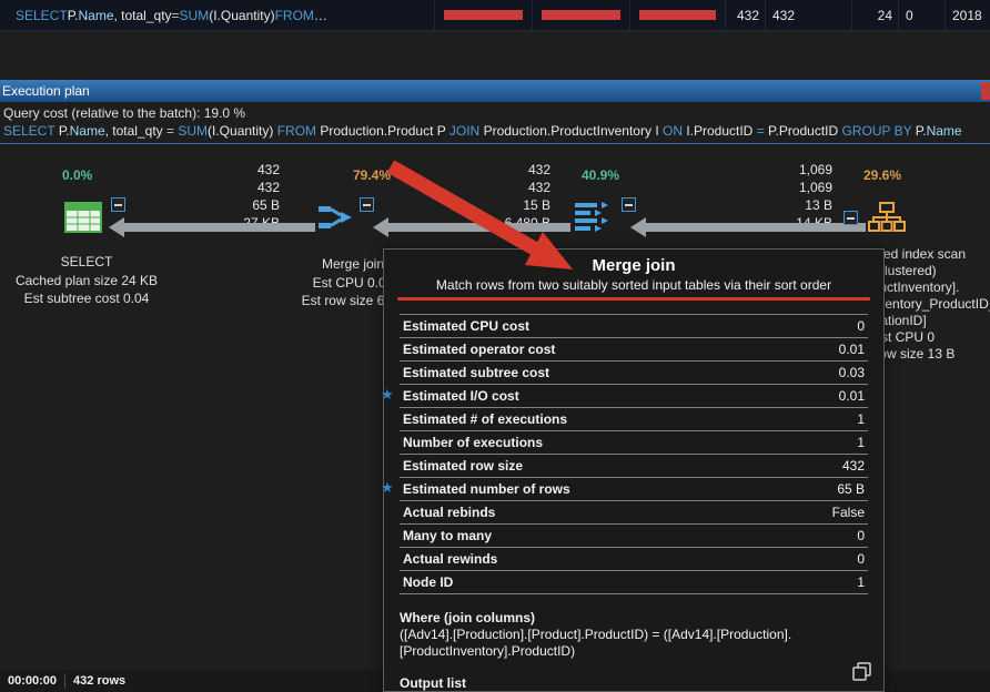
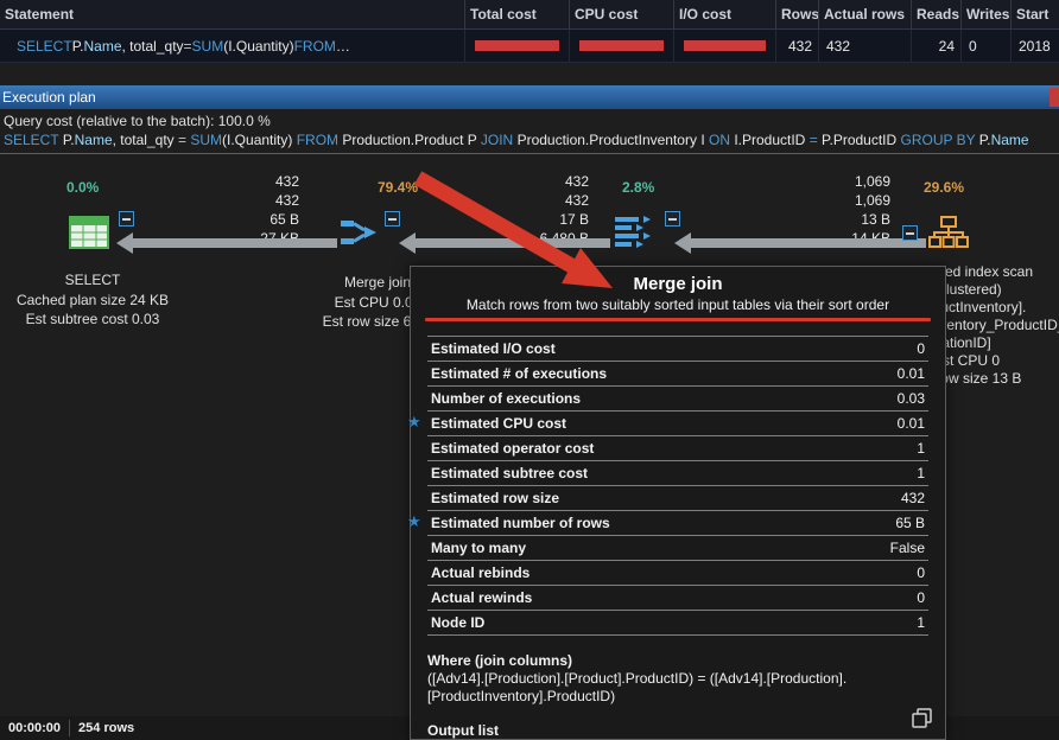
+ Statement
+ Total cost
+ CPU cost
+ I/O cost
+ Rows
+ Actual rows
+ Reads
+ Writes
+ Start
  SELECT
  P.
  Name
  , total_qty
  =
  SUM
  (I.Quantity)
  FROM
  …
  432
  432
  24
  0
  2018
  Execution plan
- Query cost (relative to the batch): 19.0 %
+ Query cost (relative to the batch): 100.0 %
  SELECT P.Name, total_qty = SUM(I.Quantity) FROM Production.Product P JOIN Production.ProductInventory I ON I.ProductID = P.ProductID GROUP BY P.Name
  0.0%
  79.4%
- 40.9%
+ 2.8%
  29.6%
  432
  432
  65 B
  432
  432
- 15 B
+ 17 B
  1,069
  1,069
  13 B
  SELECT
  Cached plan size 24 KB
- Est subtree cost 0.04
+ Est subtree cost 0.03
  Merge join
  Est CPU 0.
  Est row size 6
  lustered)
  tionID]
  t CPU 0
  Merge join
  Match rows from two suitably sorted input tables via their sort order
- Estimated CPU cost
+ Estimated I/O cost
  0
- Estimated operator cost
+ Estimated # of executions
  0.01
- Estimated subtree cost
+ Number of executions
  0.03
  ★
- Estimated I/O cost
+ Estimated CPU cost
  0.01
- Estimated # of executions
+ Estimated operator cost
  1
- Number of executions
+ Estimated subtree cost
  1
  Estimated row size
  432
  ★
  Estimated number of rows
  65 B
- Actual rebinds
+ Many to many
  False
- Many to many
+ Actual rebinds
  0
  Actual rewinds
  0
  Node ID
  1
  Where (join columns)
  ([Adv14].[Production].[Product].ProductID) = ([Adv14].[Production].[ProductInventory].ProductID)
  Output list
  00:00:00
- 432 rows
+ 254 rows
